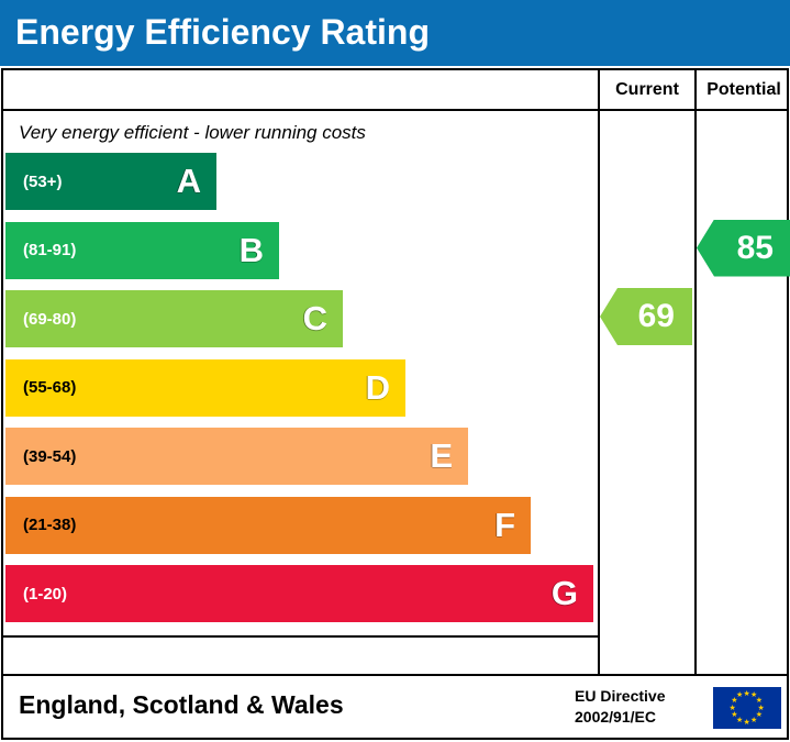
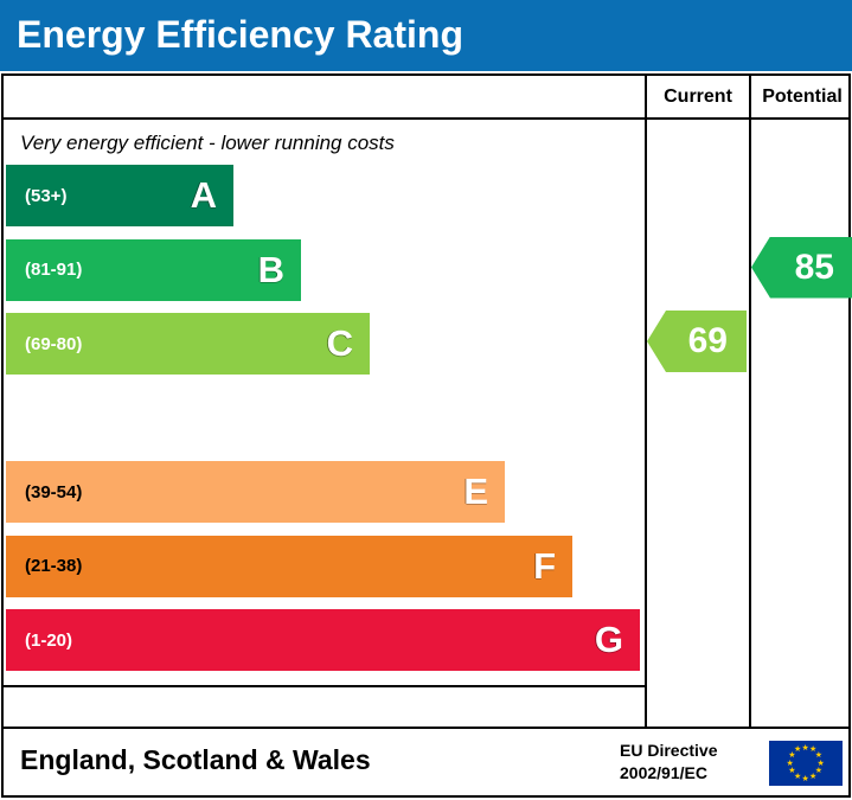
  Energy Efficiency Rating
  Current
  Potential
  Very energy efficient - lower running costs
  (53+)
  A
  (81-91)
  B
  (69-80)
  C
- (55-68)
- D
  (39-54)
  E
  (21-38)
  F
  (1-20)
  G
  69
  85
  England, Scotland & Wales
  EU Directive
  2002/91/EC
